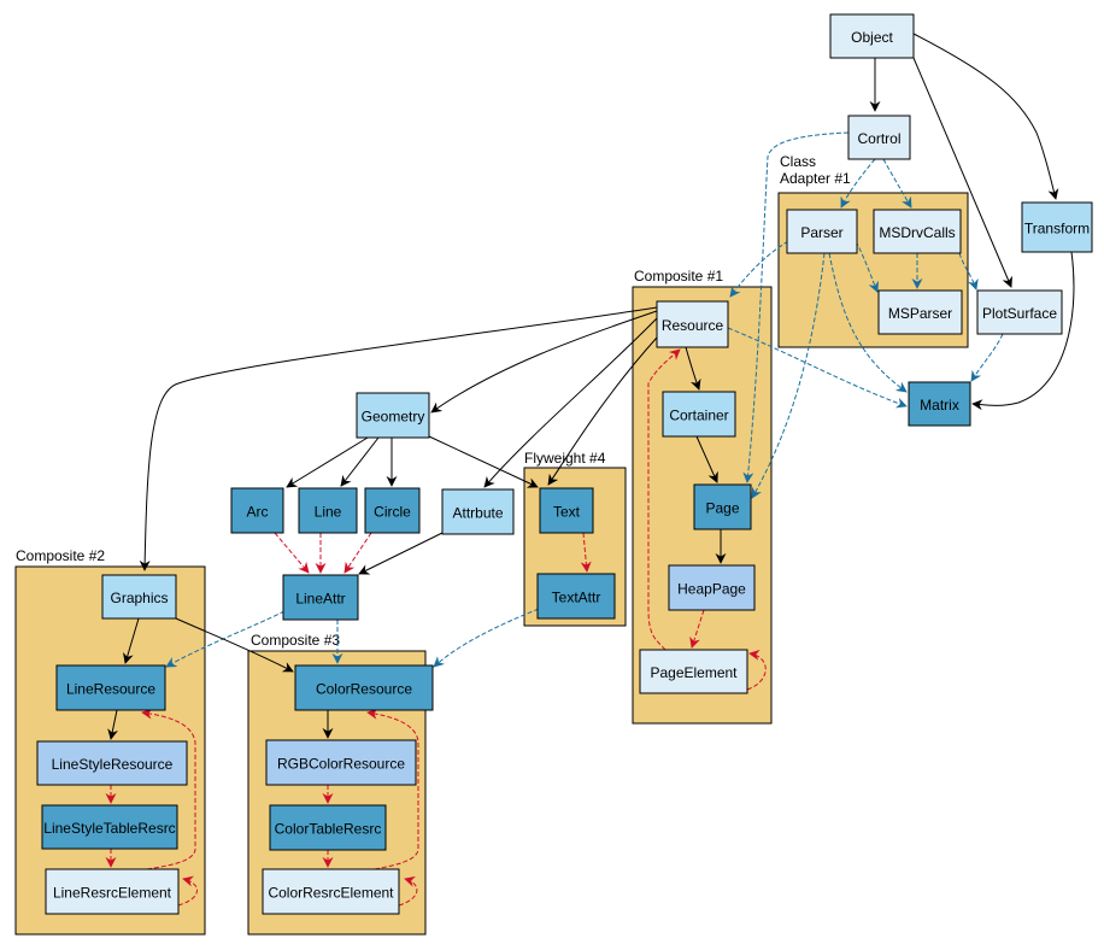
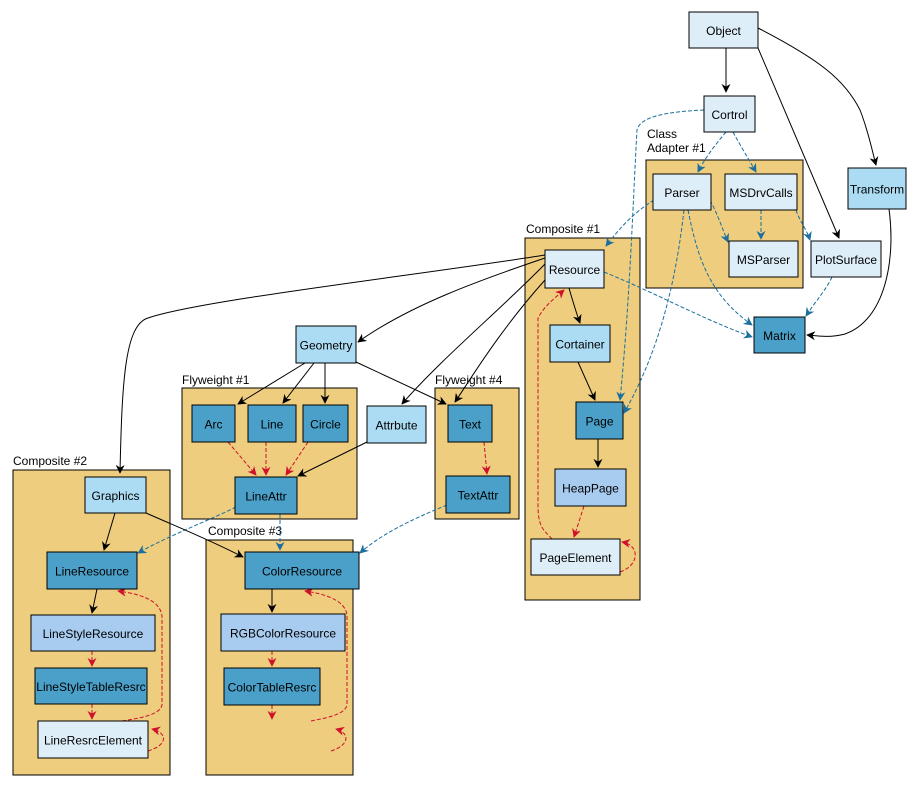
  Class
  Adapter #1
  Composite #1
+ Flyweight #1
  Flyweight #4
  Composite #2
  Composite #3
  Object
  Cortrol
  Transform
  Parser
  MSDrvCalls
  MSParser
  PlotSurface
  Matrix
  Resource
  Cortainer
  Page
  HeapPage
  PageElement
  Geometry
  Arc
  Line
  Circle
  Attrbute
  Text
  LineAttr
  TextAttr
  Graphics
  LineResource
  LineStyleResource
  LineStyleTableResrc
  LineResrcElement
  ColorResource
  RGBColorResource
  ColorTableResrc
- ColorResrcElement
